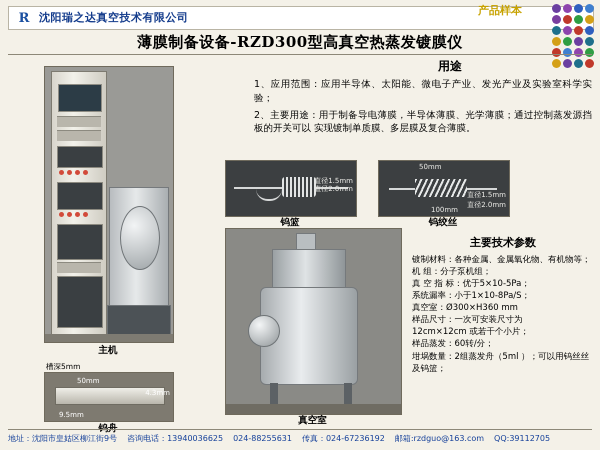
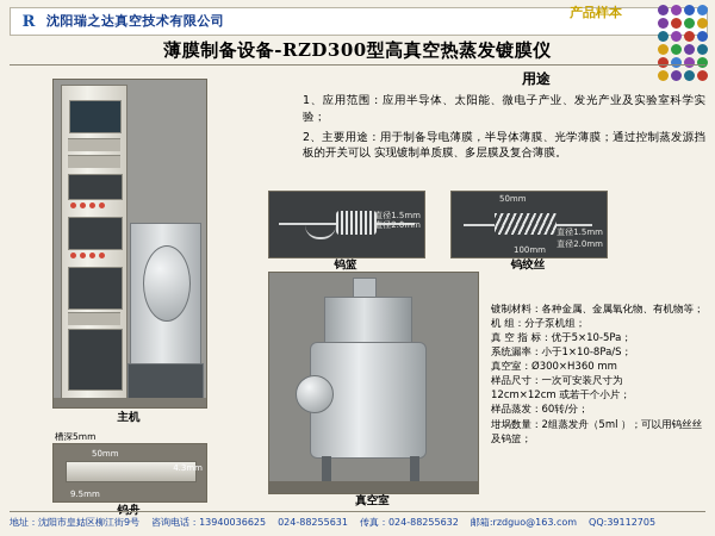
  R
  沈阳瑞之达真空技术有限公司
  产品样本
  薄膜制备设备-RZD300型高真空热蒸发镀膜仪
  用途
  1、应用范围：应用半导体、太阳能、微电子产业、发光产业及实验室科学实验；
  2、主要用途：用于制备导电薄膜，半导体薄膜、光学薄膜；通过控制蒸发源挡板的开关可以 实现镀制单质膜、多层膜及复合薄膜。
  主机
  槽深5mm
  50mm
  4.3mm
  9.5mm
  钨舟
  直径1.5mm
  直径2.0mm
  钨篮
  50mm
  100mm
  直径1.5mm
  直径2.0mm
  钨绞丝
  真空室
- 主要技术参数
  镀制材料：各种金属、金属氧化物、有机物等；
  机 组：分子泵机组；
  真 空 指 标：优于5×10-5Pa；
  系统漏率：小于1×10-8Pa/S；
  真空室：Ø300×H360 mm
  样品尺寸：一次可安装尺寸为
  12cm×12cm 或若干个小片；
  样品蒸发：60转/分；
  坩埚数量：2组蒸发舟（5ml ）；可以用钨丝丝及钨篮；
  地址：沈阳市皇姑区柳江街9号
  咨询电话：13940036625
  024-88255631
- 传真：024-67236192
+ 传真：024-88255632
  邮箱:rzdguo@163.com
  QQ:39112705
